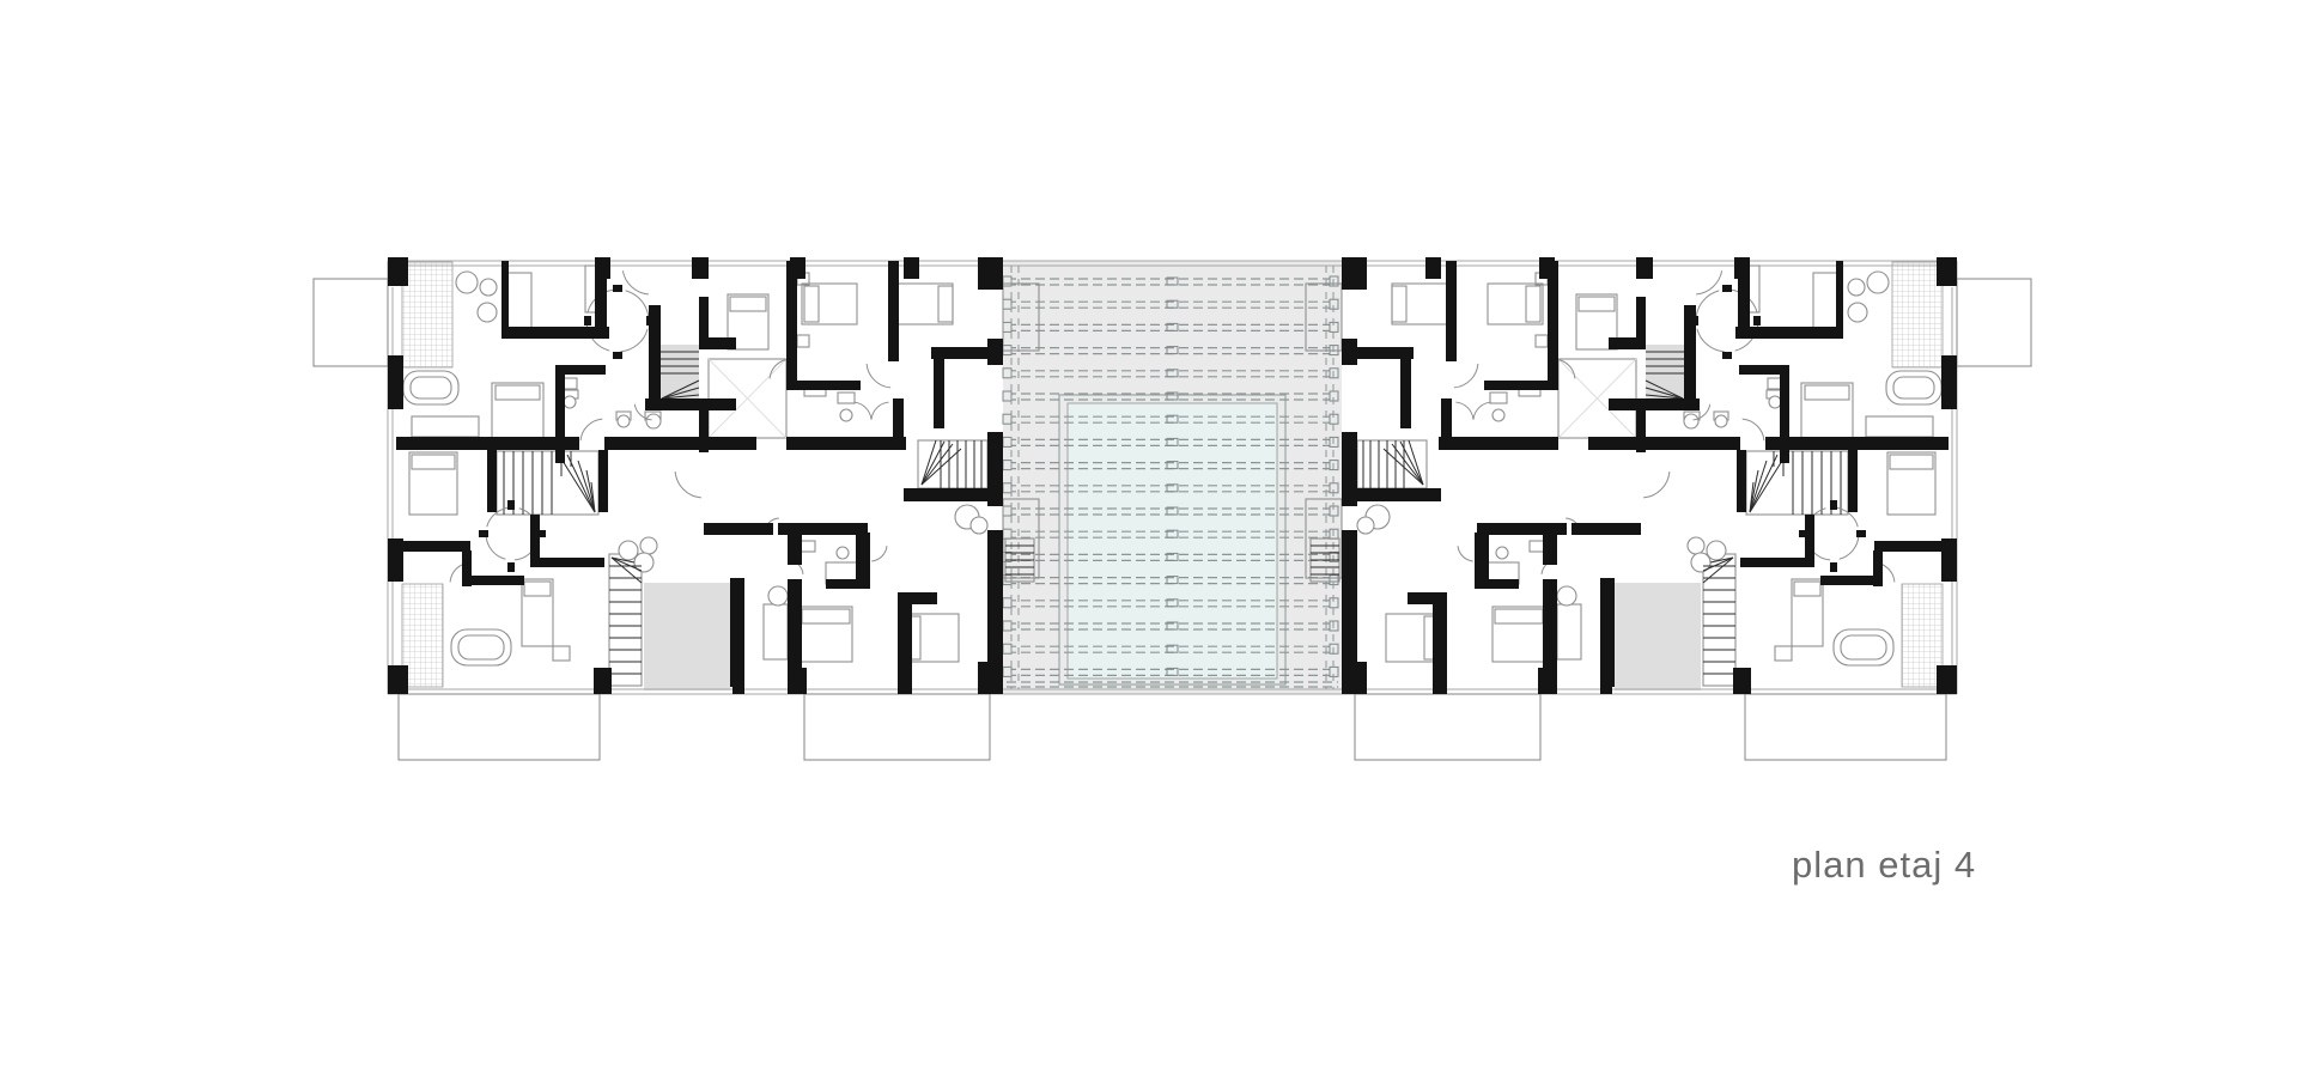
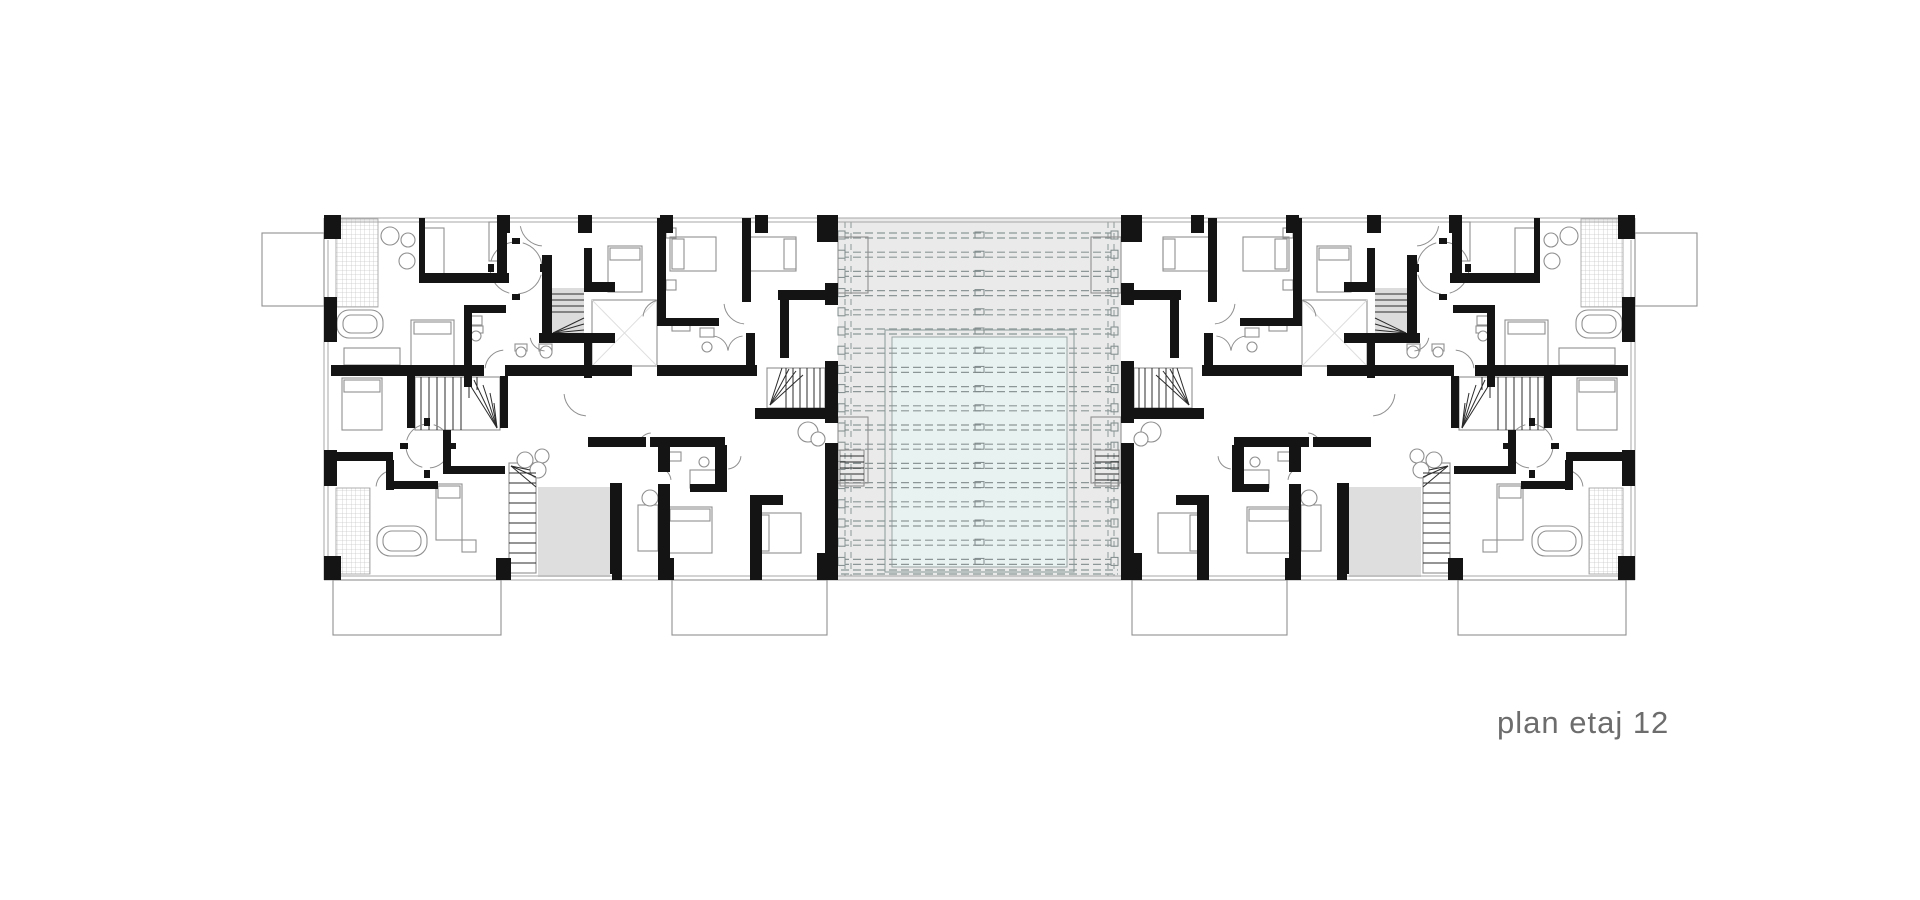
- plan etaj 4
+ plan etaj 12
